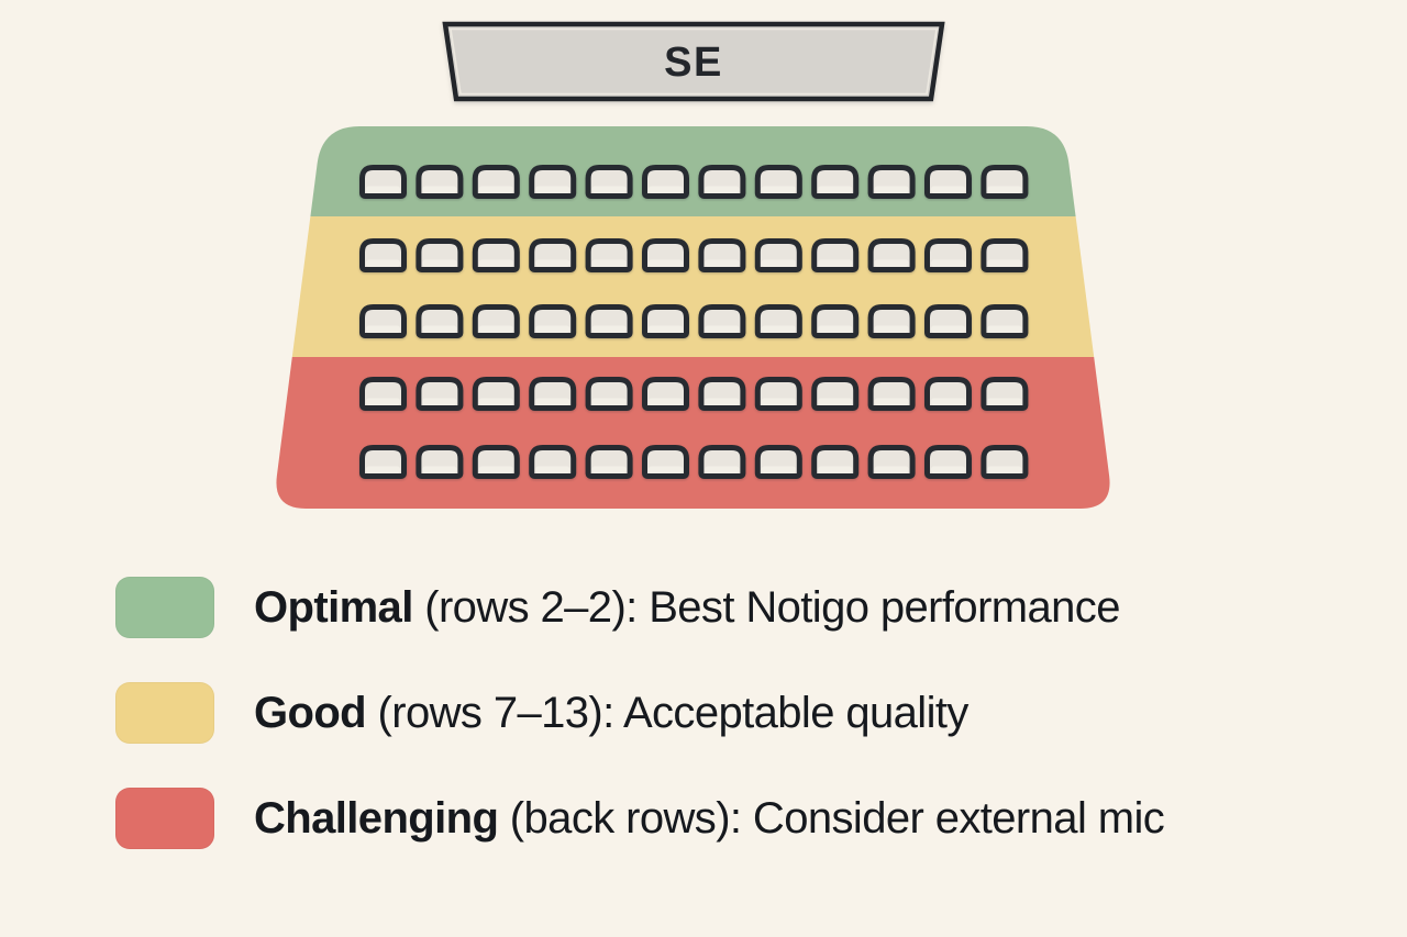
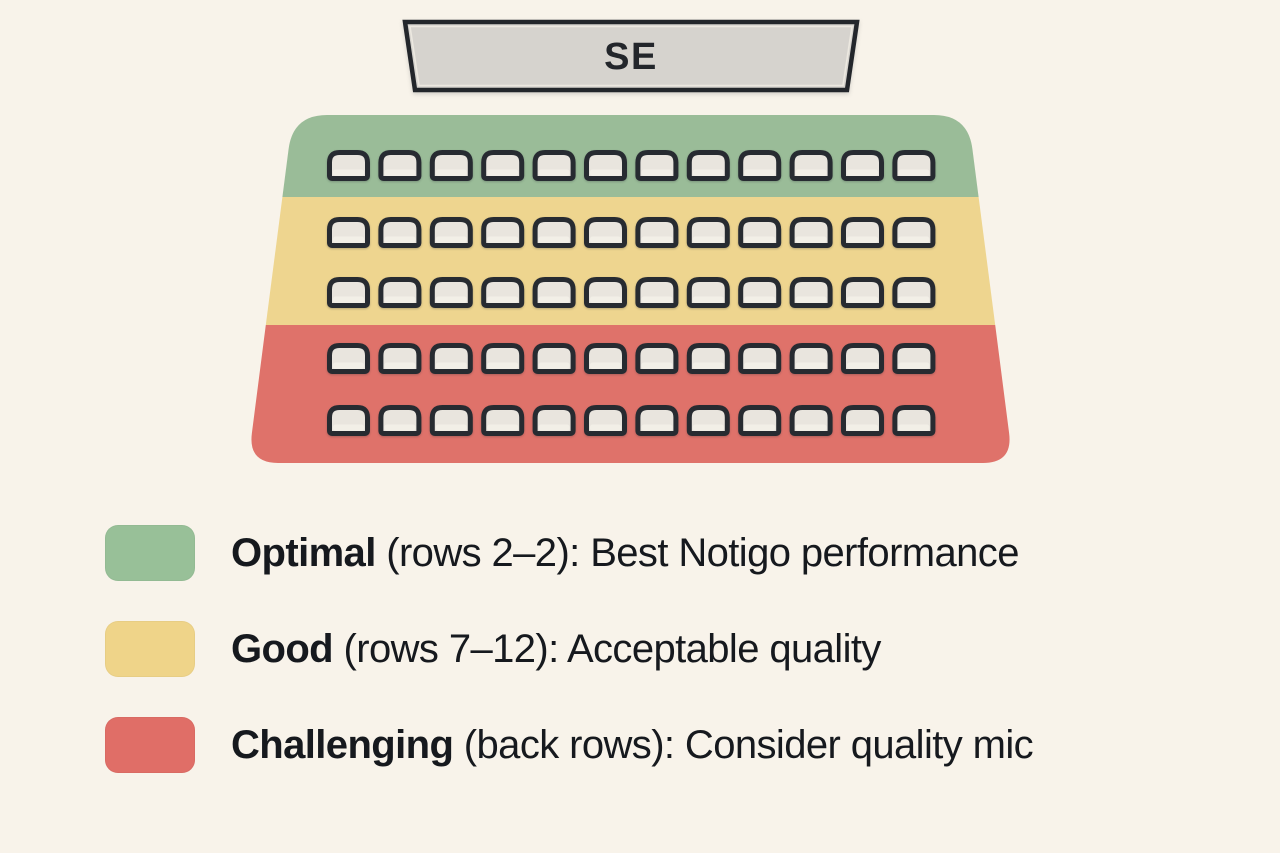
  SE
  Optimal (rows 2–2): Best Notigo performance
- Good (rows 7–13): Acceptable quality
+ Good (rows 7–12): Acceptable quality
- Challenging (back rows): Consider external mic
+ Challenging (back rows): Consider quality mic
